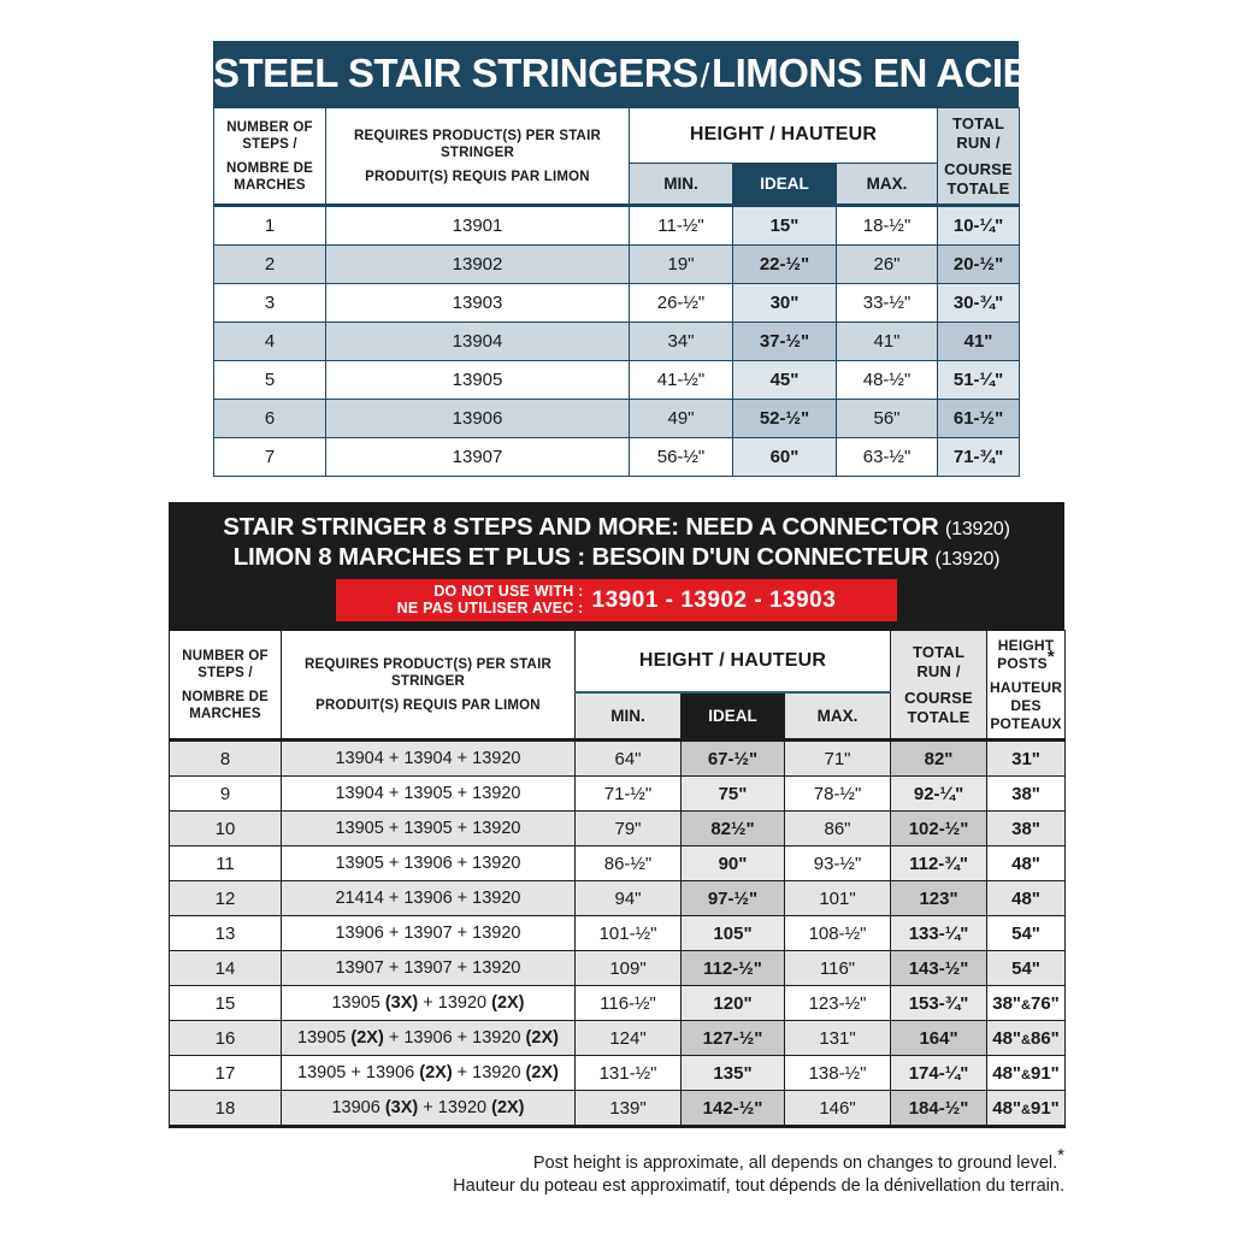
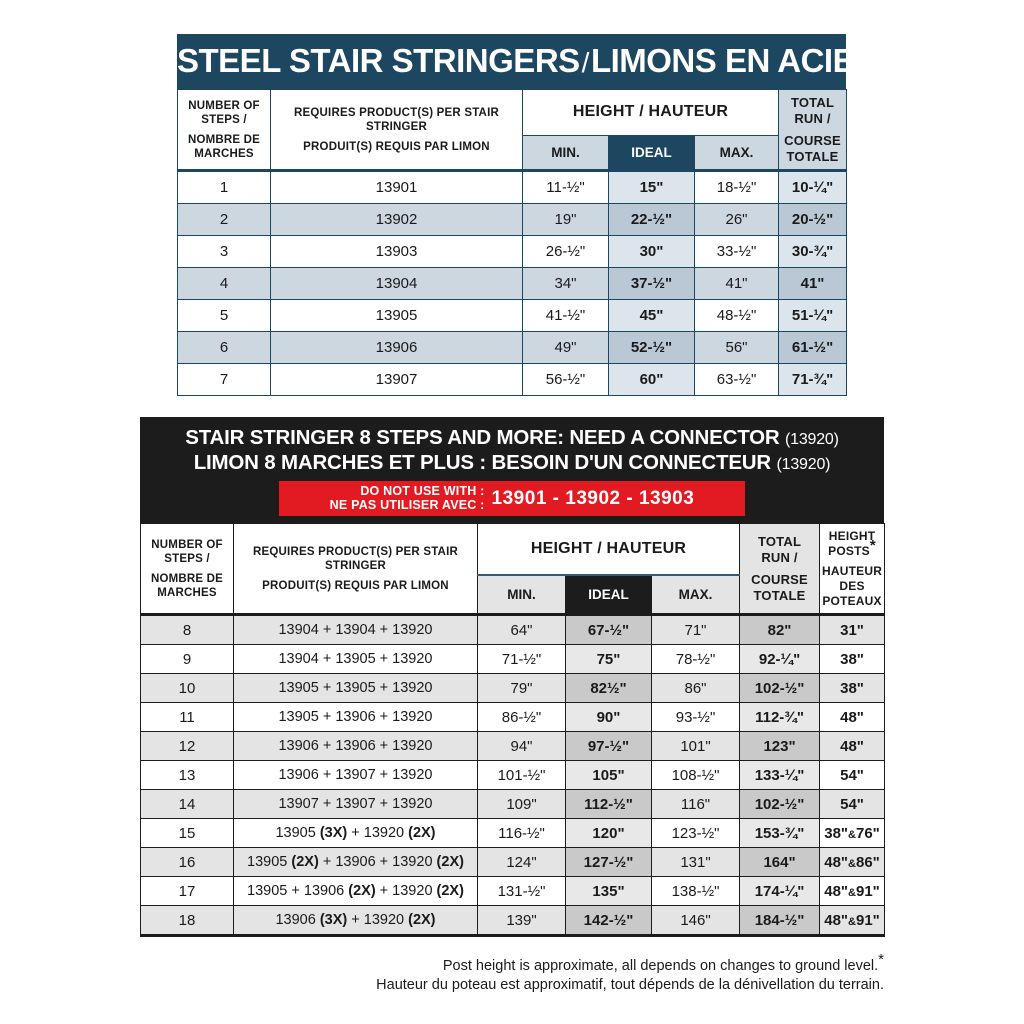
  STEEL STAIR STRINGERS/LIMONS EN ACIER
  NUMBER OF STEPS / NOMBRE DE MARCHES	REQUIRES PRODUCT(S) PER STAIR STRINGER PRODUIT(S) REQUIS PAR LIMON	HEIGHT / HAUTEUR	TOTAL RUN / COURSE TOTALE
  MIN.	IDEAL	MAX.
  1	13901	11-½"	15"	18-½"	10-¼"
  2	13902	19"	22-½"	26"	20-½"
  3	13903	26-½"	30"	33-½"	30-¾"
  4	13904	34"	37-½"	41"	41"
  5	13905	41-½"	45"	48-½"	51-¼"
  6	13906	49"	52-½"	56"	61-½"
  7	13907	56-½"	60"	63-½"	71-¾"
  STAIR STRINGER 8 STEPS AND MORE: NEED A CONNECTOR (13920)
  LIMON 8 MARCHES ET PLUS : BESOIN D'UN CONNECTEUR (13920)
  DO NOT USE WITH :
  NE PAS UTILISER AVEC :
  13901 - 13902 - 13903
  NUMBER OF STEPS / NOMBRE DE MARCHES	REQUIRES PRODUCT(S) PER STAIR STRINGER PRODUIT(S) REQUIS PAR LIMON	HEIGHT / HAUTEUR	TOTAL RUN / COURSE TOTALE	HEIGHT POSTS* HAUTEUR DES POTEAUX
  MIN.	IDEAL	MAX.
  8	13904 + 13904 + 13920	64"	67-½"	71"	82"	31"
  9	13904 + 13905 + 13920	71-½"	75"	78-½"	92-¼"	38"
  10	13905 + 13905 + 13920	79"	82½"	86"	102-½"	38"
  11	13905 + 13906 + 13920	86-½"	90"	93-½"	112-¾"	48"
- 12	21414 + 13906 + 13920	94"	97-½"	101"	123"	48"
+ 12	13906 + 13906 + 13920	94"	97-½"	101"	123"	48"
  13	13906 + 13907 + 13920	101-½"	105"	108-½"	133-¼"	54"
- 14	13907 + 13907 + 13920	109"	112-½"	116"	143-½"	54"
+ 14	13907 + 13907 + 13920	109"	112-½"	116"	102-½"	54"
  15	13905 (3X) + 13920 (2X)	116-½"	120"	123-½"	153-¾"	38"&76"
  16	13905 (2X) + 13906 + 13920 (2X)	124"	127-½"	131"	164"	48"&86"
  17	13905 + 13906 (2X) + 13920 (2X)	131-½"	135"	138-½"	174-¼"	48"&91"
  18	13906 (3X) + 13920 (2X)	139"	142-½"	146"	184-½"	48"&91"
  Post height is approximate, all depends on changes to ground level.*
  Hauteur du poteau est approximatif, tout dépends de la dénivellation du terrain.
